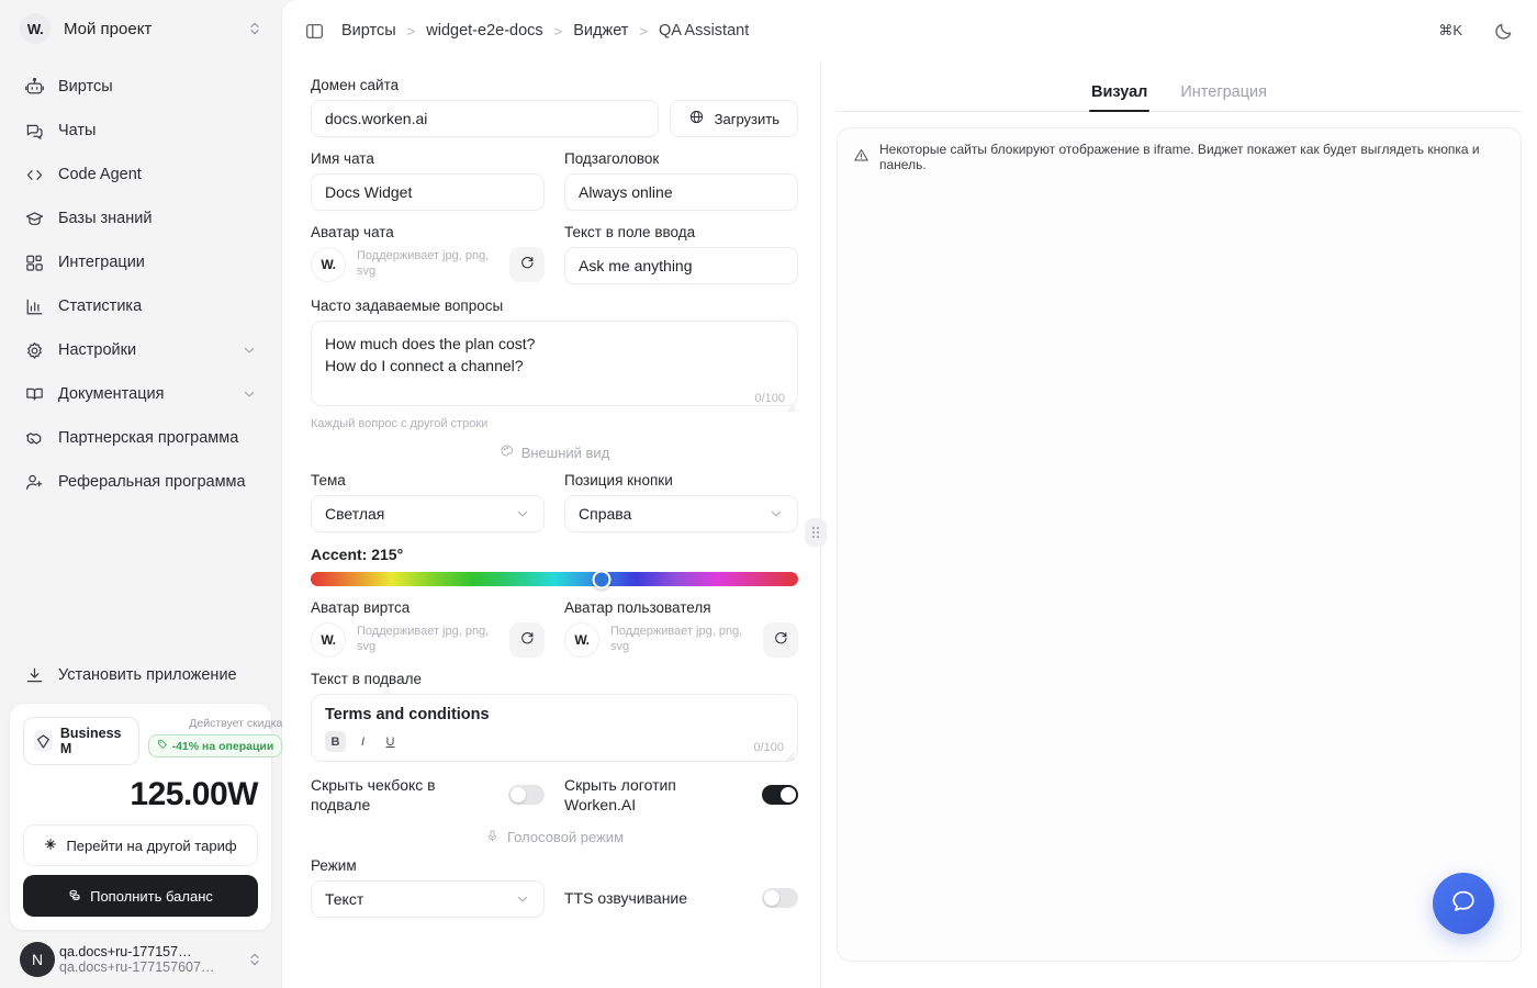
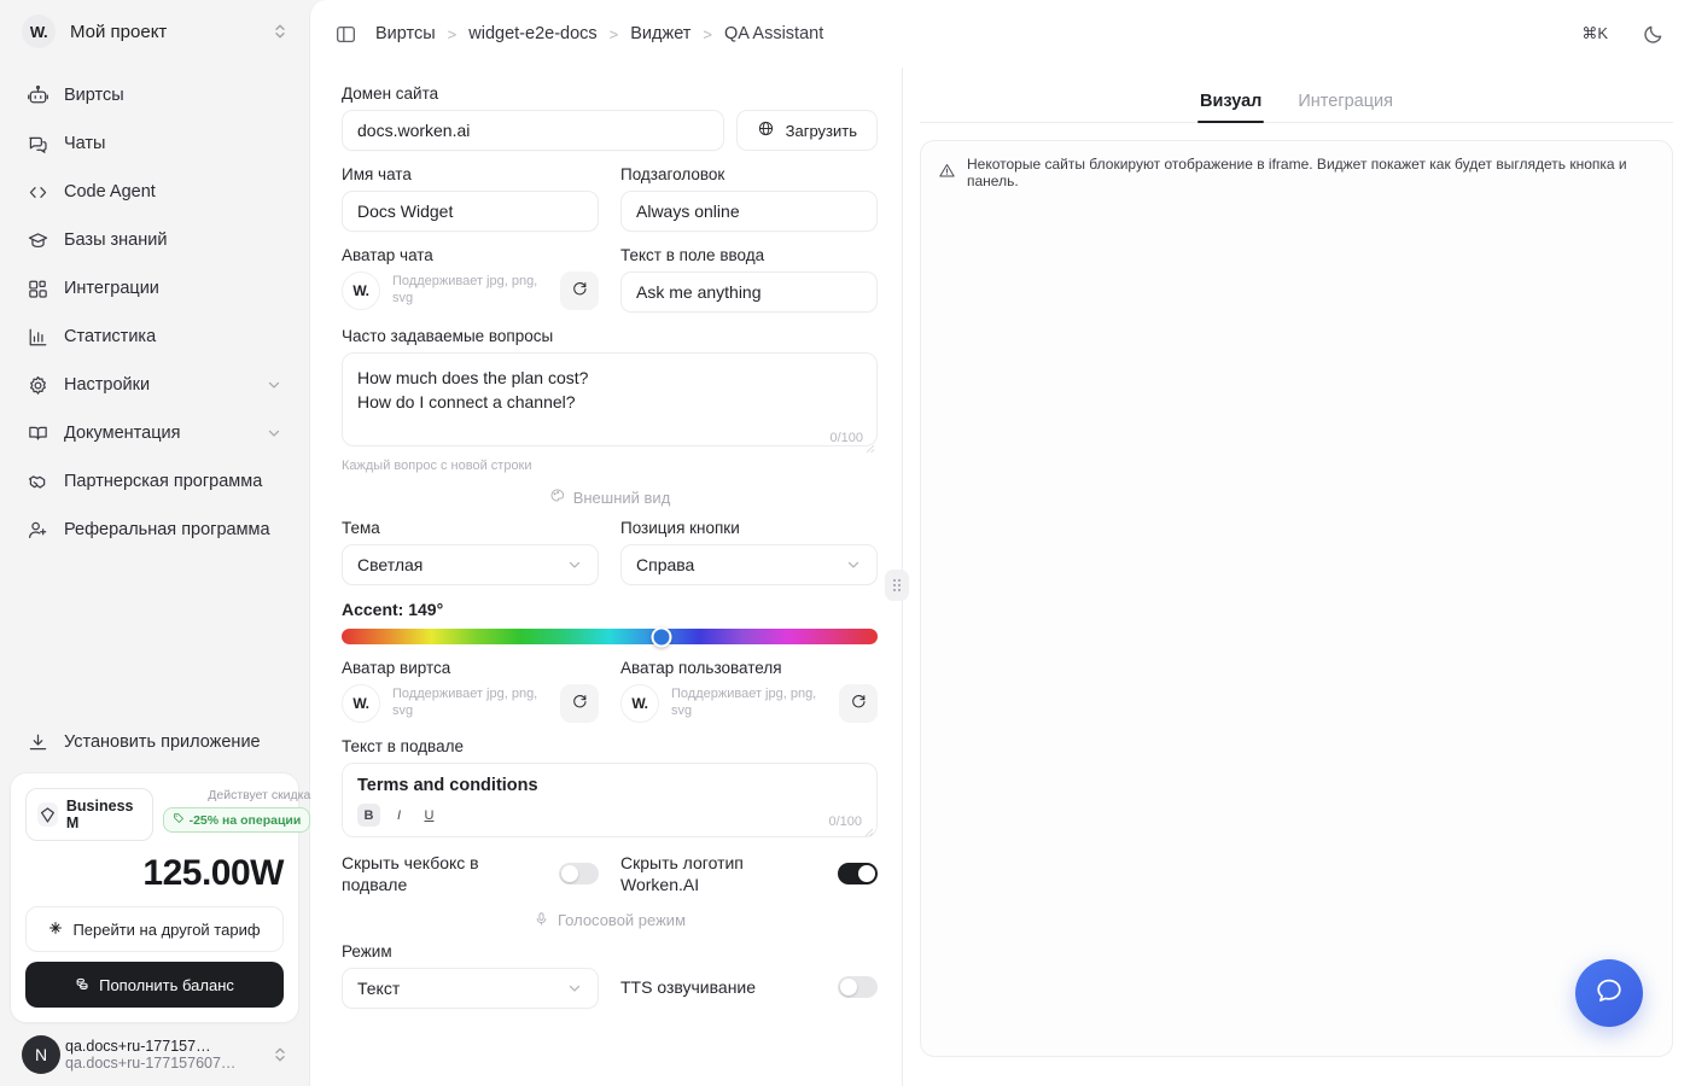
  W.
  Мой проект
  Виртсы
  Чаты
  Code Agent
  Базы знаний
  Интеграции
  Статистика
  Настройки
  Документация
  Партнерская программа
  Реферальная программа
  Установить приложение
  Business M
  Действует скидка
- -41% на операции
+ -25% на операции
  125.00W
  Перейти на другой тариф
  Пополнить баланс
  N
  qa.docs+ru-177157…
  qa.docs+ru-177157607…
  Виртсы
  >
  widget-e2e-docs
  >
  Виджет
  >
  QA Assistant
  ⌘K
  Домен сайта
  docs.worken.ai
  Загрузить
  Имя чата
  Docs Widget
  Подзаголовок
  Always online
  Аватар чата
  W.
  Поддерживает jpg, png, svg
  Текст в поле ввода
  Ask me anything
  Часто задаваемые вопросы
  How much does the plan cost?
  How do I connect a channel?
  0/100
- Каждый вопрос с другой строки
+ Каждый вопрос с новой строки
  Внешний вид
  Тема
  Светлая
  Позиция кнопки
  Справа
- Accent: 215°
+ Accent: 149°
  Аватар виртса
  W.
  Поддерживает jpg, png, svg
  Аватар пользователя
  W.
  Поддерживает jpg, png, svg
  Текст в подвале
  Terms and conditions
  B
  I
  U
  0/100
  Скрыть чекбокс в подвале
  Скрыть логотип Worken.AI
  Голосовой режим
  Режим
  Текст
  TTS озвучивание
  Визуал
  Интеграция
  Некоторые сайты блокируют отображение в iframe. Виджет покажет как будет выглядеть кнопка и панель.
